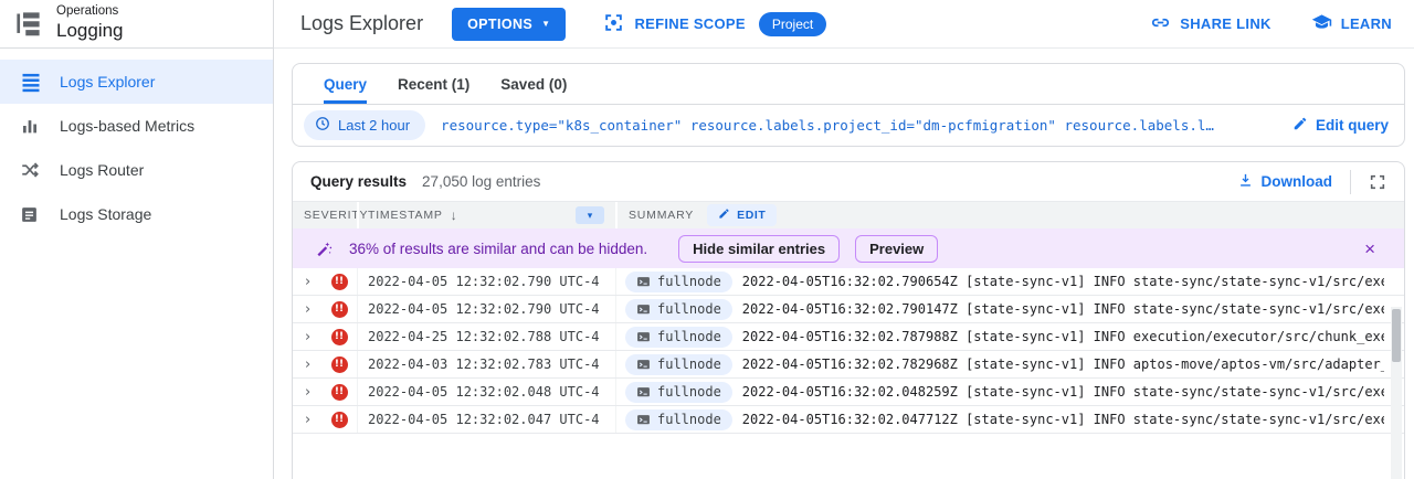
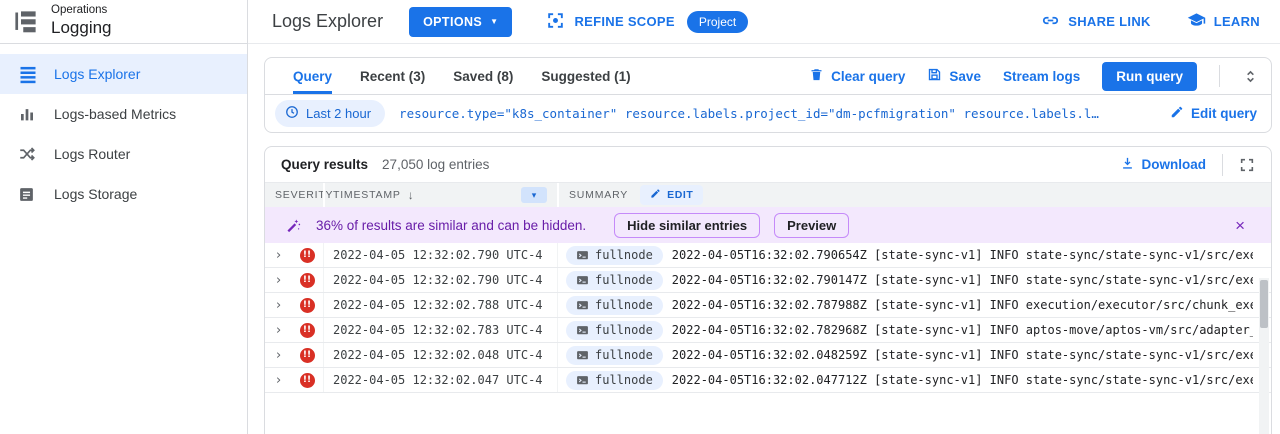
  Operations
  Logging
  Logs Explorer
  Logs-based Metrics
  Logs Router
  Logs Storage
  Logs Explorer
  OPTIONS
  ▼
  REFINE SCOPE
  Project
  SHARE LINK
  LEARN
  Query
- Recent (1)
+ Recent (3)
- Saved (0)
+ Saved (8)
+ Suggested (1)
+ Clear query
+ Save
+ Stream logs
+ Run query
  Last 2 hour
  resource.type="k8s_container" resource.labels.project_id="dm-pcfmigration" resource.labels.l…
  Edit query
  Query results
  27,050 log entries
  Download
  SEVERITY
  TIMESTAMP
  ↓
  ▾
  SUMMARY
  EDIT
  36% of results are similar and can be hidden.
  Hide similar entries
  Preview
  ×
  ›
  !!
  2022-04-05 12:32:02.790 UTC-4
  fullnode
  2022-04-05T16:32:02.790654Z [state-sync-v1] INFO state-sync/state-sync-v1/src/ex
  ›
  !!
  2022-04-05 12:32:02.790 UTC-4
  fullnode
  2022-04-05T16:32:02.790147Z [state-sync-v1] INFO state-sync/state-sync-v1/src/ex
  ›
  !!
- 2022-04-25 12:32:02.788 UTC-4
+ 2022-04-05 12:32:02.788 UTC-4
  fullnode
  2022-04-05T16:32:02.787988Z [state-sync-v1] INFO execution/executor/src/chunk_ex
  ›
  !!
- 2022-04-03 12:32:02.783 UTC-4
+ 2022-04-05 12:32:02.783 UTC-4
  fullnode
  2022-04-05T16:32:02.782968Z [state-sync-v1] INFO aptos-move/aptos-vm/src/adapter
  ›
  !!
  2022-04-05 12:32:02.048 UTC-4
  fullnode
  2022-04-05T16:32:02.048259Z [state-sync-v1] INFO state-sync/state-sync-v1/src/ex
  ›
  !!
  2022-04-05 12:32:02.047 UTC-4
  fullnode
  2022-04-05T16:32:02.047712Z [state-sync-v1] INFO state-sync/state-sync-v1/src/ex
